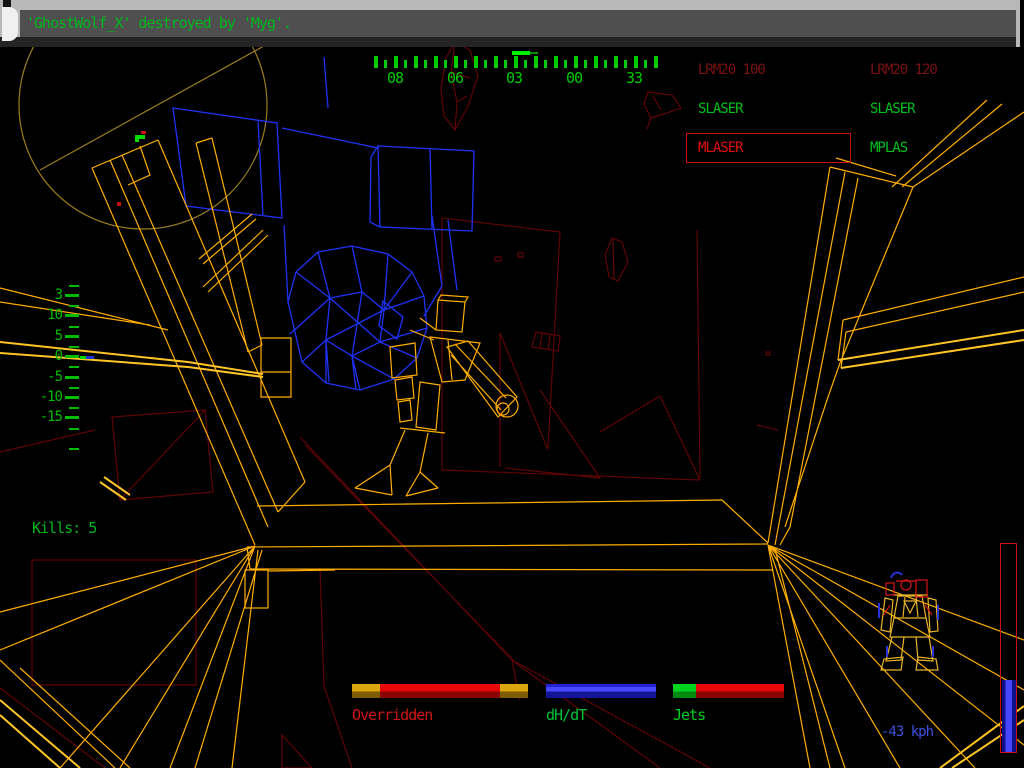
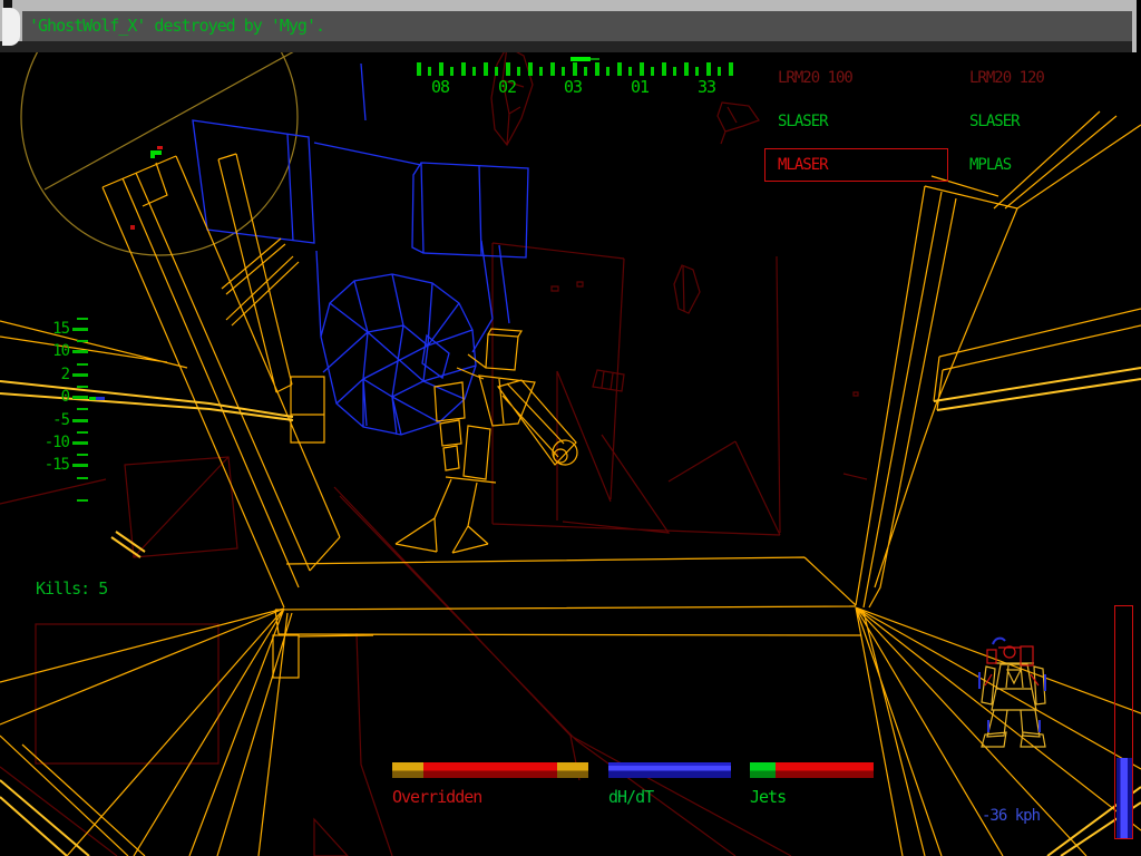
  'GhostWolf_X' destroyed by 'Myg'.
  08
- 06
+ 02
  03
- 00
+ 01
  33
- 3
+ 15
  10
- 5
+ 2
  0
  -5
  -10
  -15
  LRM20 100
  SLASER
  MLASER
  LRM20 120
  SLASER
  MPLAS
  Kills: 5
  Overridden
  dH/dT
  Jets
- -43 kph
+ -36 kph
